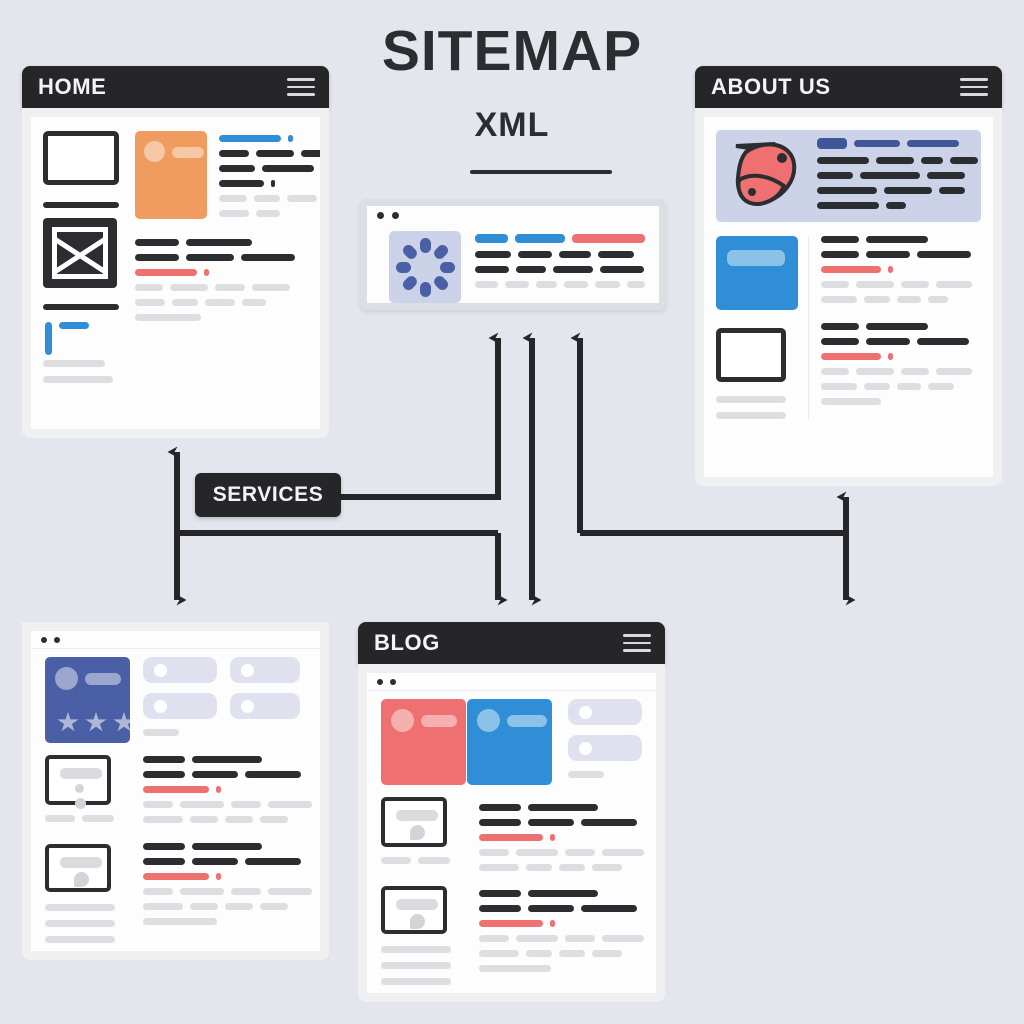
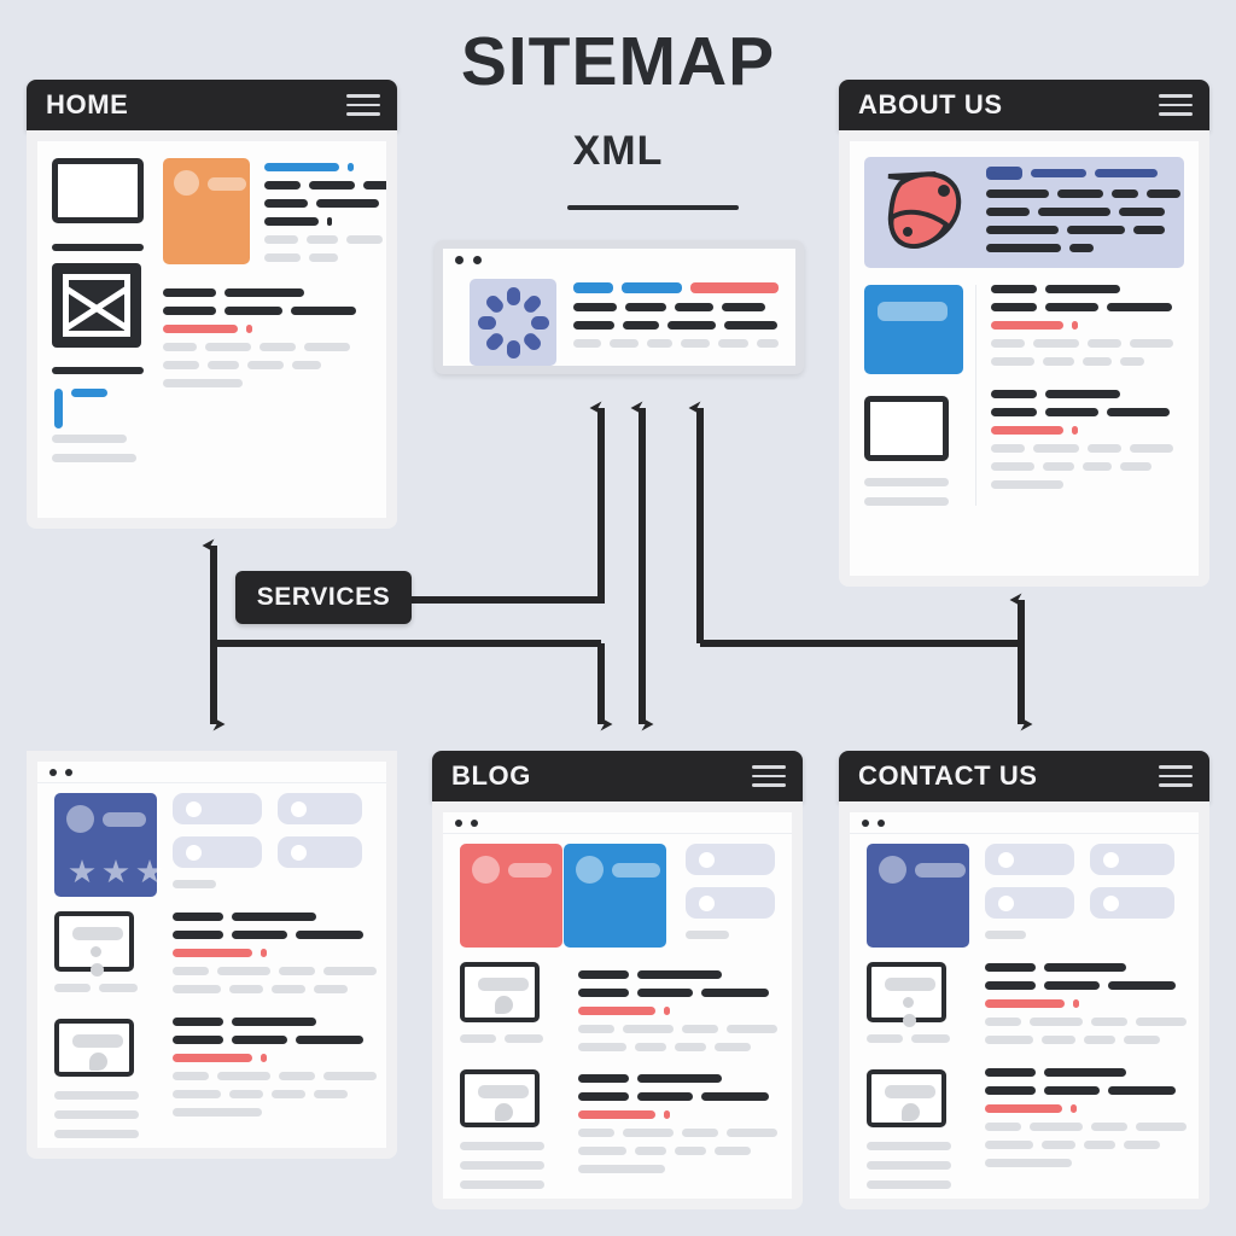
  SITEMAP
  XML
  SERVICES
  HOME
  ABOUT US
  BLOG
+ CONTACT US
